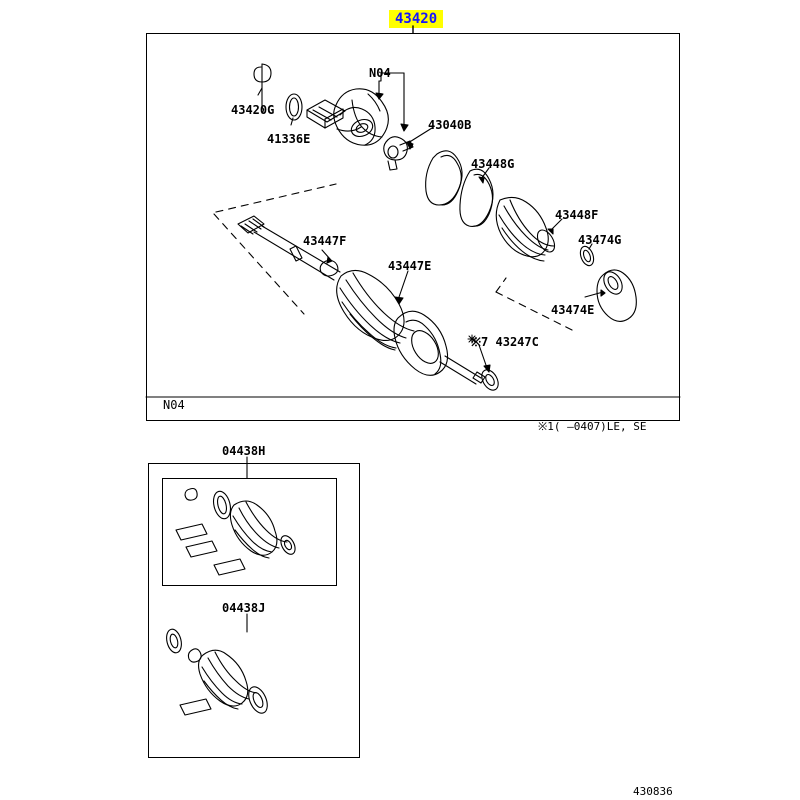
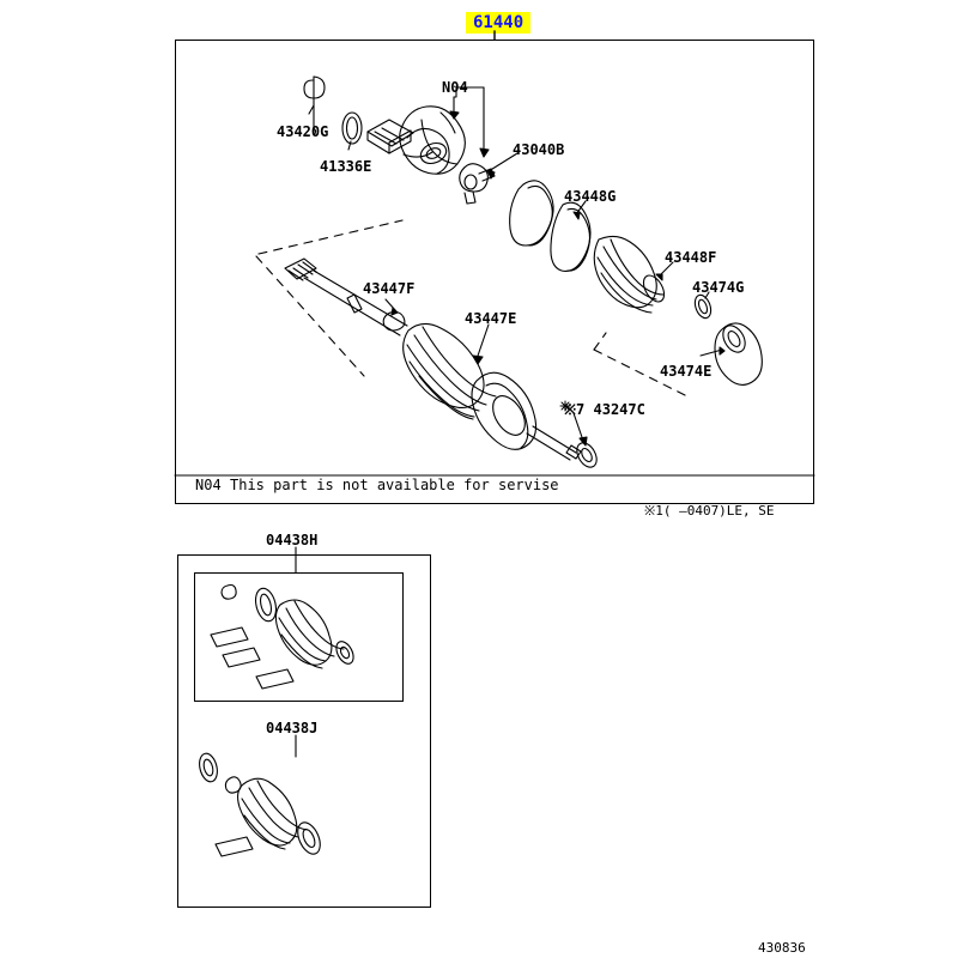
- 43420
+ 61440
  43420G
  41336E
  N04
  43040B
  43448G
  43448F
  43474G
  43474E
  43447F
  43447E
  ※7 43247C
  04438H
  04438J
  N04
+ This part is not available for servise
  ※1( –0407)LE, SE
  430836
